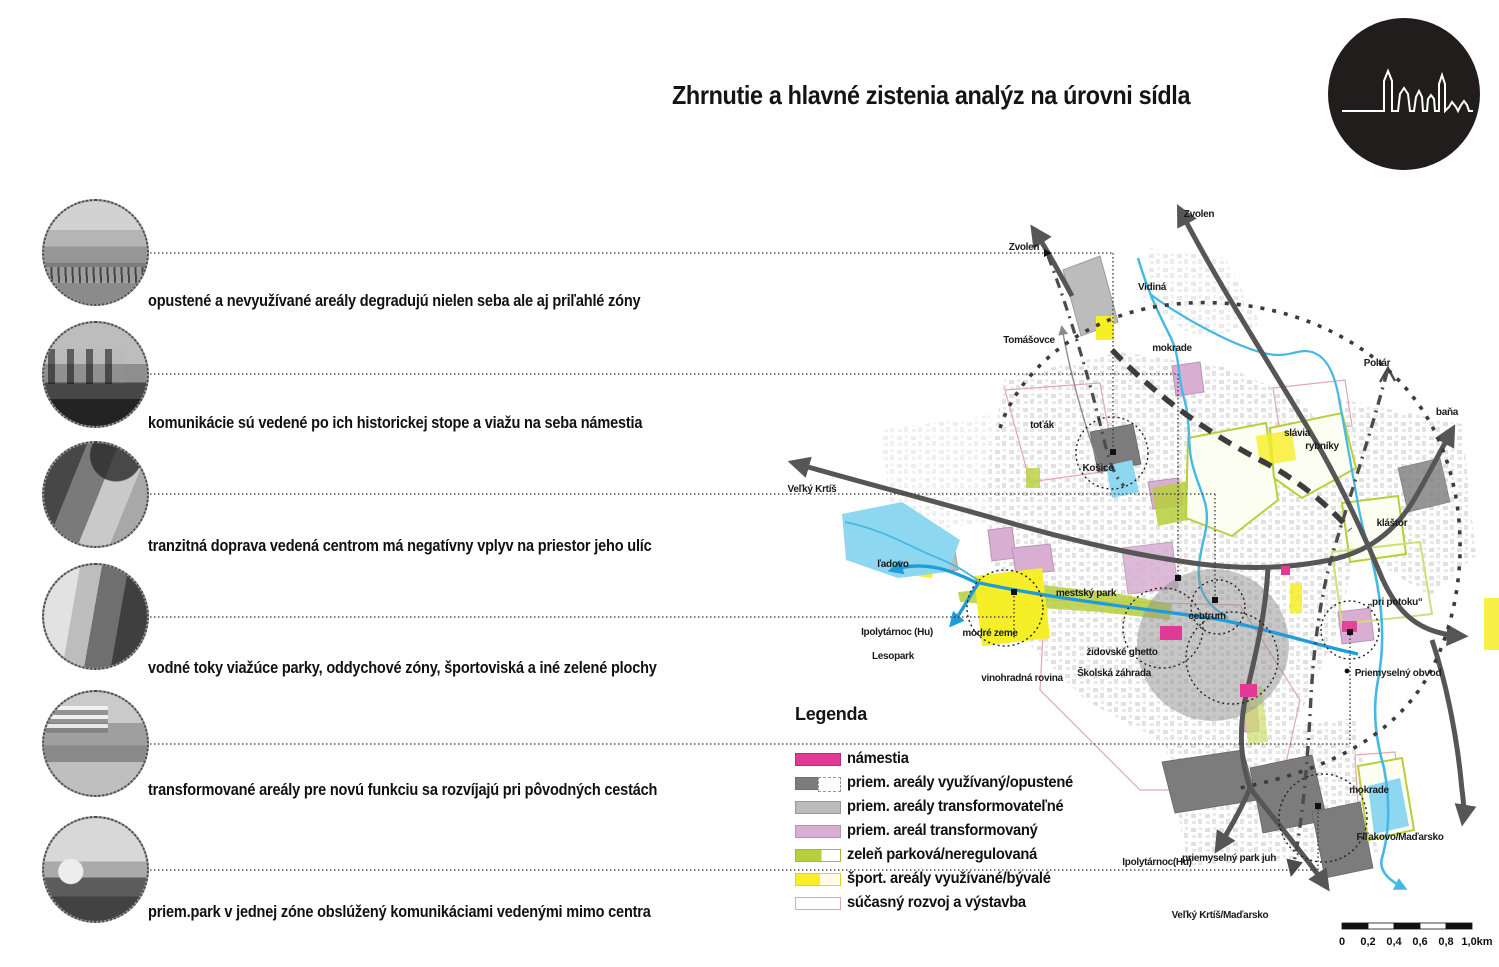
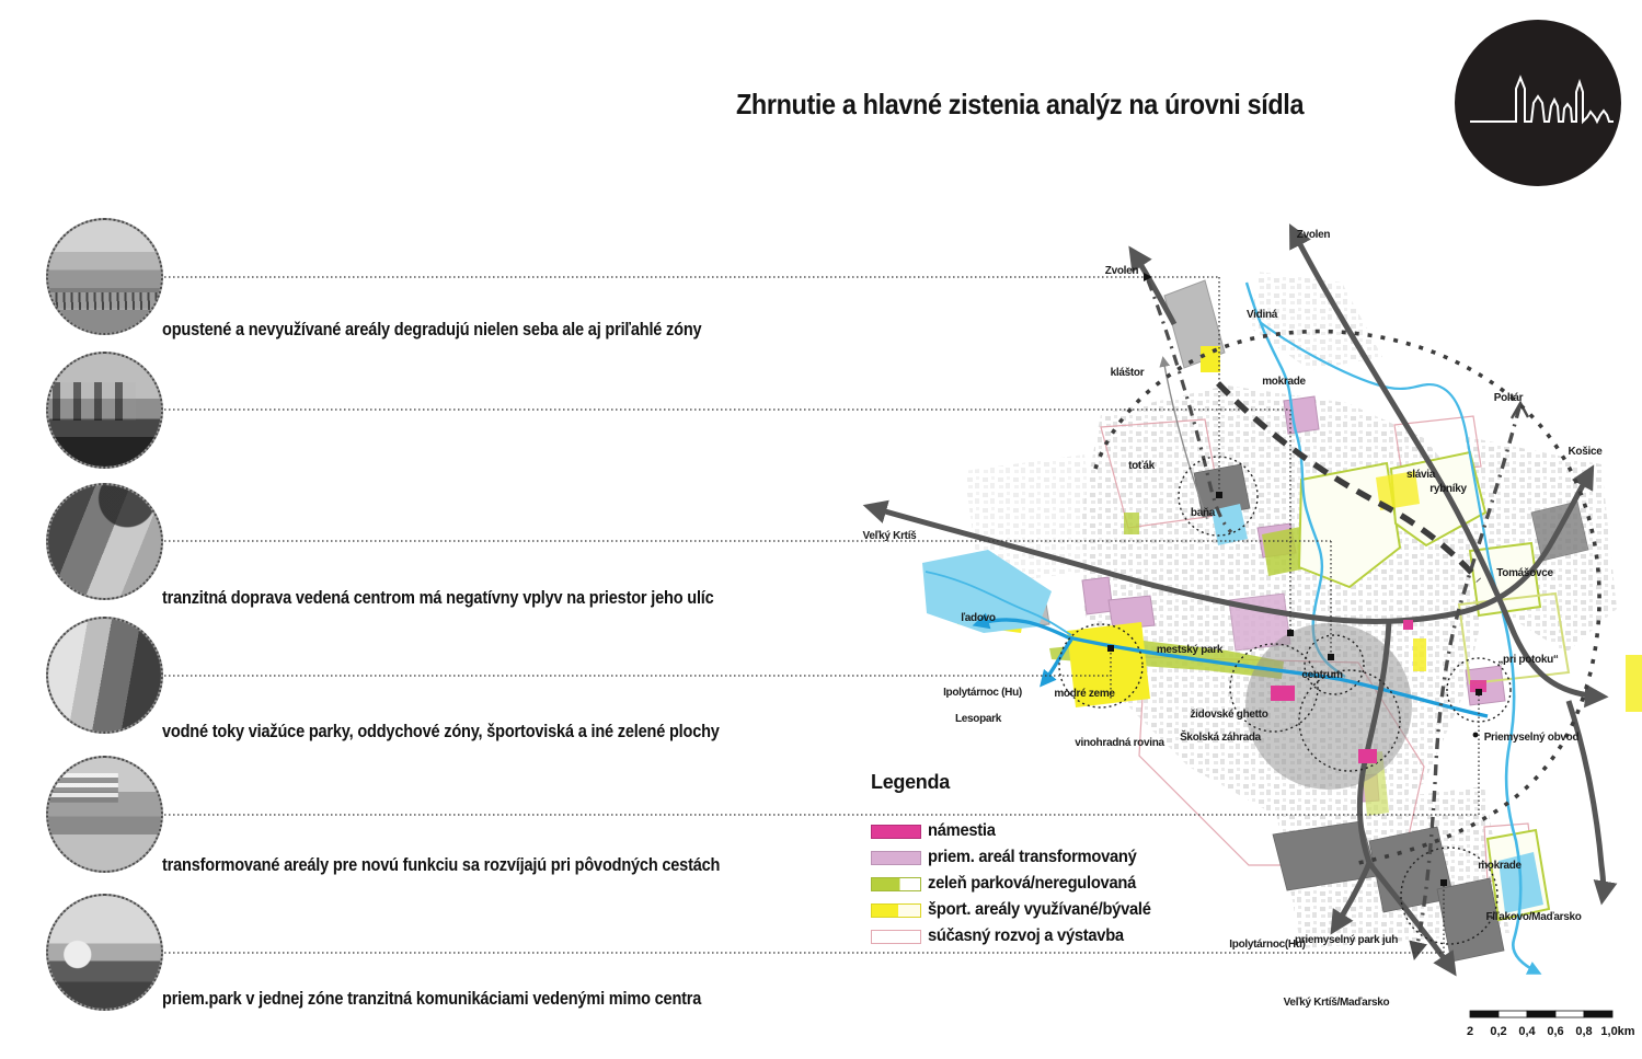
- 0
+ 2
  0,2
  0,4
  0,6
  0,8
  1,0km
  Zvolen
  Zvolen
  Vidiná
- Tomášovce
+ kláštor
  mokrade
  Poltár
- baňa
+ Košice
  toťák
  slávia
  rybníky
- Košice
+ baňa
  Veľký Krtíš
- kláštor
+ Tomášovce
  ľadovo
  mestský park
  „pri potoku“
  centrum
  Ipolytárnoc (Hu)
  modré zeme
  Lesopark
  židovské ghetto
  Školská záhrada
  vinohradná rovina
  Priemyselný obvod
  mokrade
  Fiľakovo/Maďarsko
  Ipolytárnoc(Hu)
  priemyselný park juh
  Veľký Krtíš/Maďarsko
  Zhrnutie a hlavné zistenia analýz na úrovni sídla
  opustené a nevyužívané areály degradujú nielen seba ale aj priľahlé zóny
- komunikácie sú vedené po ich historickej stope a viažu na seba námestia
  tranzitná doprava vedená centrom má negatívny vplyv na priestor jeho ulíc
  vodné toky viažúce parky, oddychové zóny, športoviská a iné zelené plochy
  transformované areály pre novú funkciu sa rozvíjajú pri pôvodných cestách
- priem.park v jednej zóne obslúžený komunikáciami vedenými mimo centra
+ priem.park v jednej zóne tranzitná komunikáciami vedenými mimo centra
  Legenda
  námestia
- priem. areály využívaný/opustené
- priem. areály transformovateľné
  priem. areál transformovaný
  zeleň parková/neregulovaná
  šport. areály využívané/bývalé
  súčasný rozvoj a výstavba
